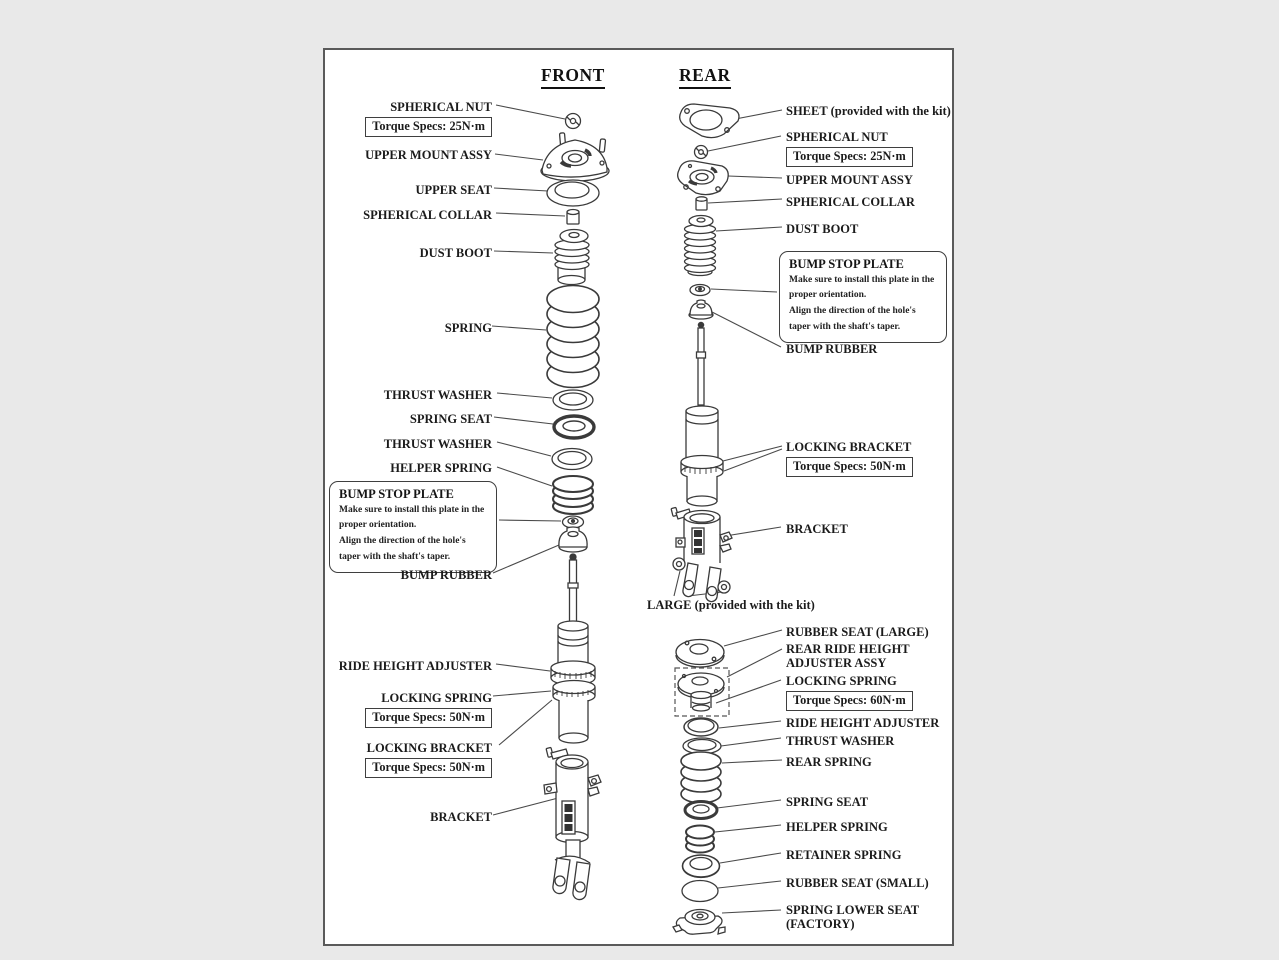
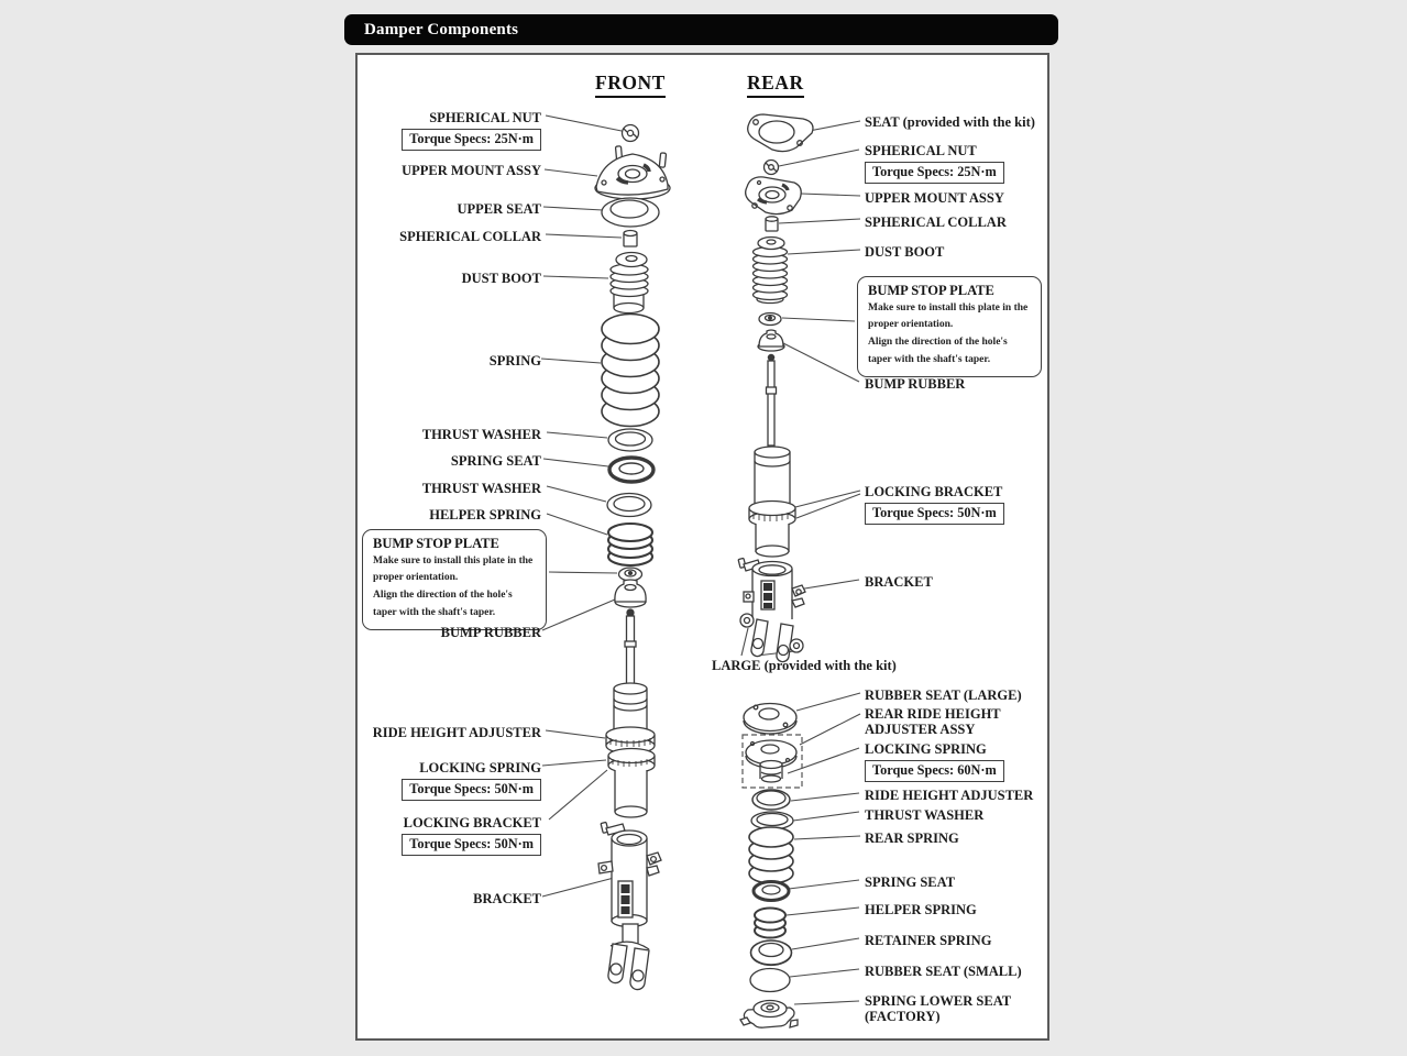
+ Damper Components
  FRONT
  REAR
  SPHERICAL NUT
  Torque Specs: 25N·m
  UPPER MOUNT ASSY
  UPPER SEAT
  SPHERICAL COLLAR
  DUST BOOT
  SPRING
  THRUST WASHER
  SPRING SEAT
  THRUST WASHER
  HELPER SPRING
  BUMP STOP PLATE
  Make sure to install this plate in the proper orientation.
  Align the direction of the hole's taper with the shaft's taper.
  BUMP RUBBER
  RIDE HEIGHT ADJUSTER
  LOCKING SPRING
  Torque Specs: 50N·m
  LOCKING BRACKET
  Torque Specs: 50N·m
  BRACKET
- SHEET (provided with the kit)
+ SEAT (provided with the kit)
  SPHERICAL NUT
  Torque Specs: 25N·m
  UPPER MOUNT ASSY
  SPHERICAL COLLAR
  DUST BOOT
  BUMP STOP PLATE
  Make sure to install this plate in the proper orientation.
  Align the direction of the hole's taper with the shaft's taper.
  BUMP RUBBER
  LOCKING BRACKET
  Torque Specs: 50N·m
  BRACKET
  LARGE (provided with the kit)
  RUBBER SEAT (LARGE)
  REAR RIDE HEIGHT ADJUSTER ASSY
  LOCKING SPRING
  Torque Specs: 60N·m
  RIDE HEIGHT ADJUSTER
  THRUST WASHER
  REAR SPRING
  SPRING SEAT
  HELPER SPRING
  RETAINER SPRING
  RUBBER SEAT (SMALL)
  SPRING LOWER SEAT (FACTORY)
